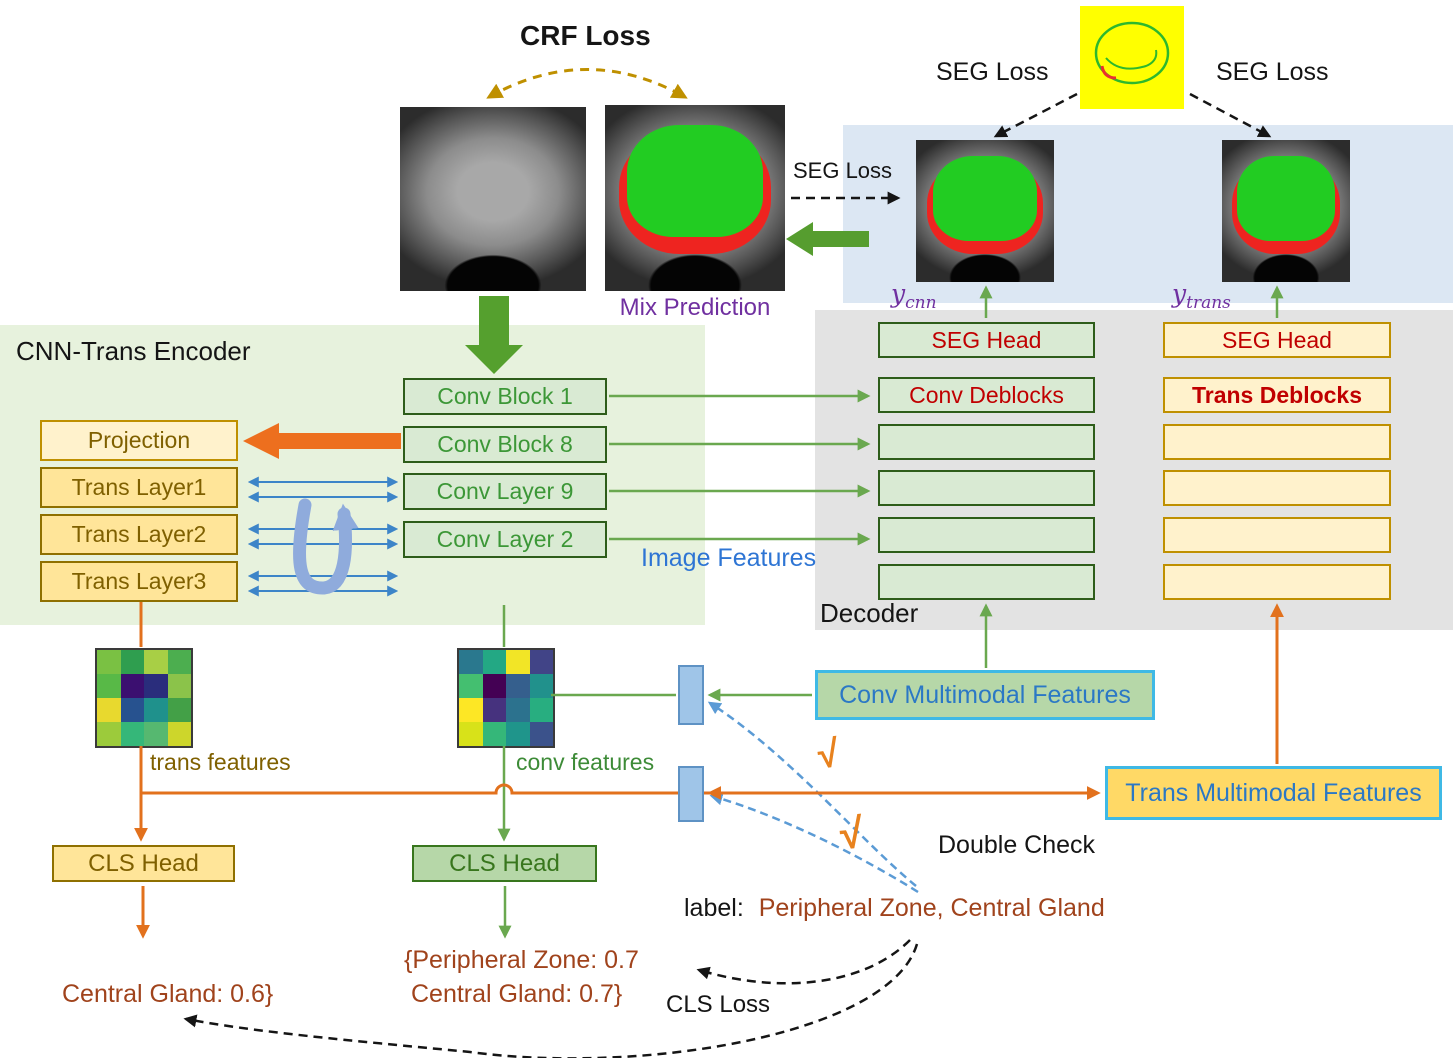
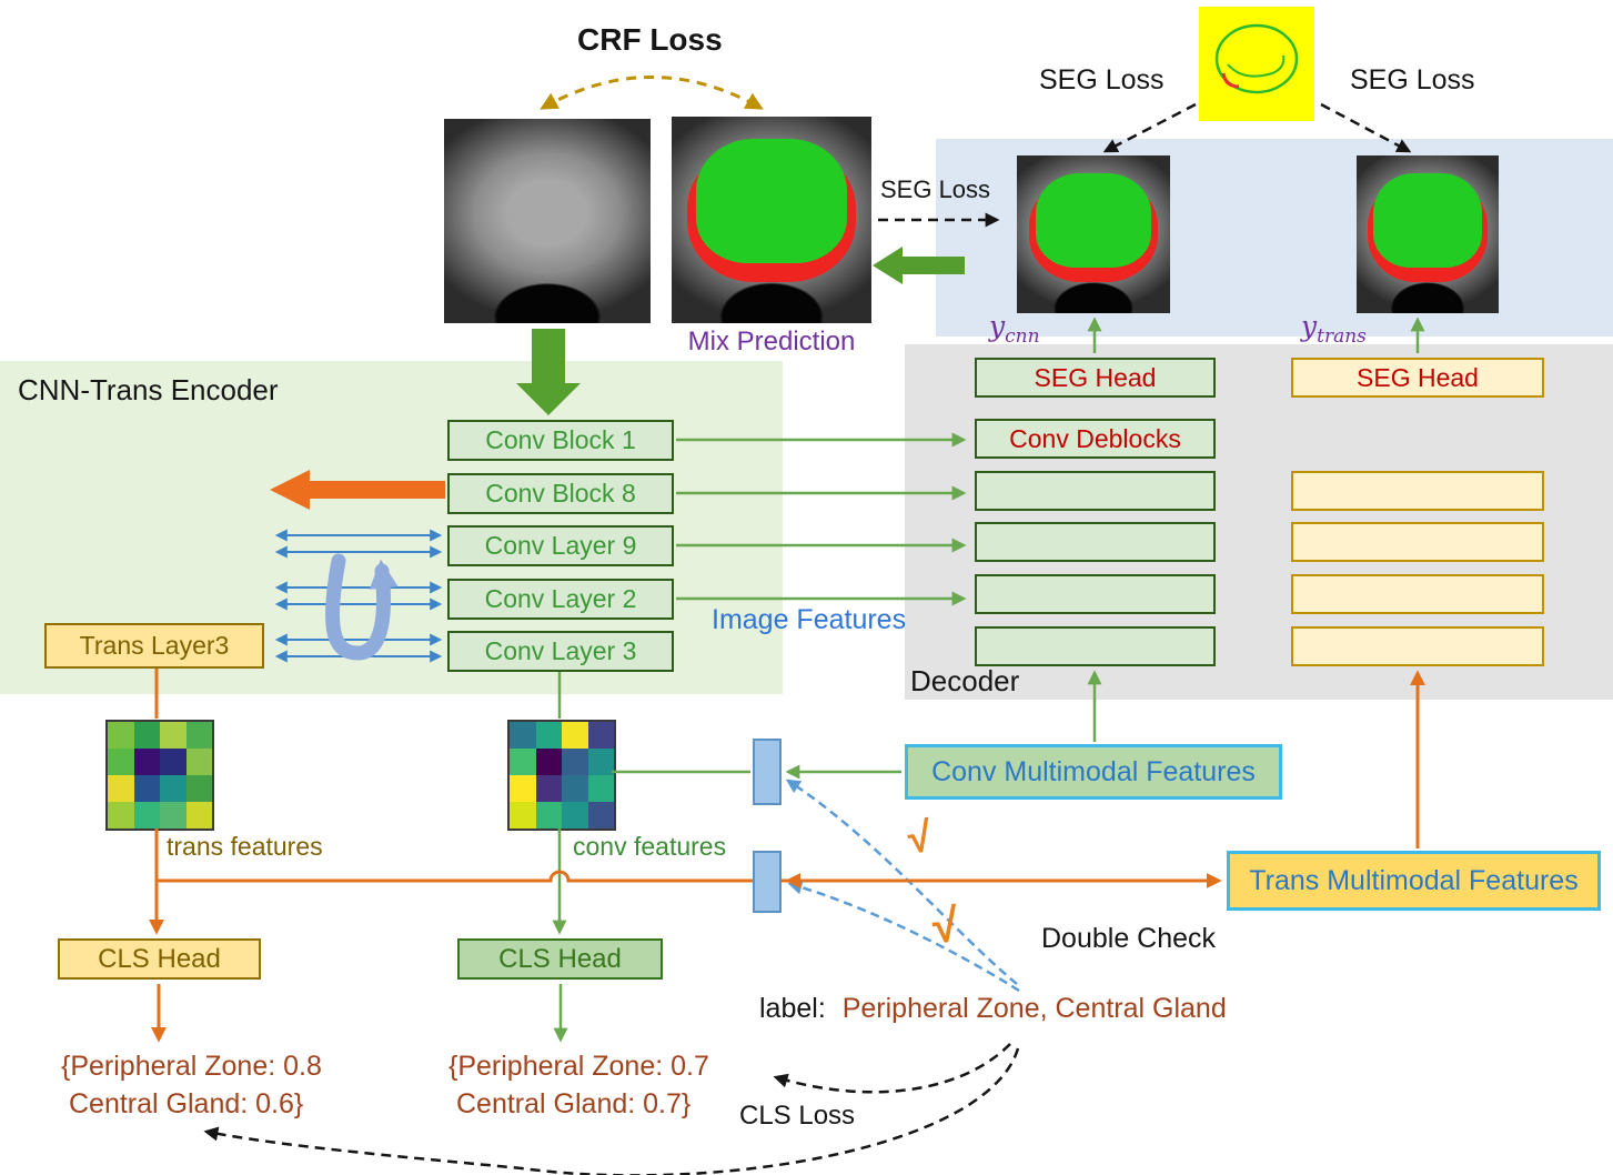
  CRF Loss
  SEG Loss
  SEG Loss
  SEG Loss
  Mix Prediction
  ycnn
  ytrans
  CNN-Trans Encoder
- Projection
- Trans Layer1
- Trans Layer2
  Trans Layer3
  Conv Block 1
  Conv Block 8
  Conv Layer 9
  Conv Layer 2
+ Conv Layer 3
  Decoder
  Image Features
  SEG Head
  Conv Deblocks
  SEG Head
- Trans Deblocks
  trans features
  conv features
  Conv Multimodal Features
  Trans Multimodal Features
  Double Check
  CLS Head
  CLS Head
+ {Peripheral Zone: 0.8
  Central Gland: 0.6}
  {Peripheral Zone: 0.7
  Central Gland: 0.7}
  label: Peripheral Zone, Central Gland
  CLS Loss
